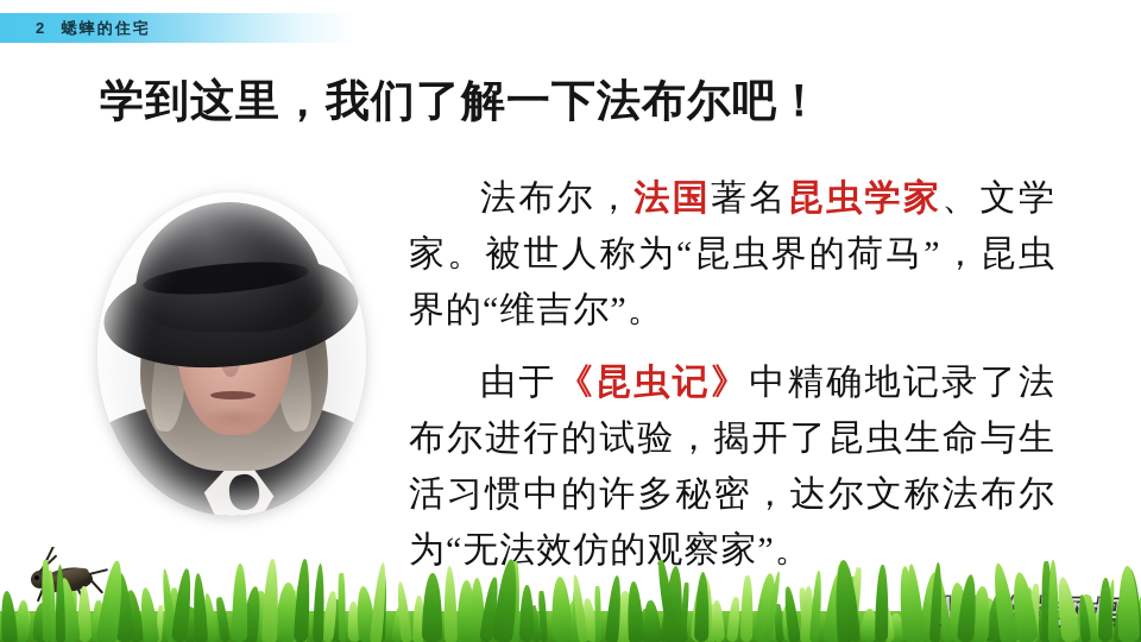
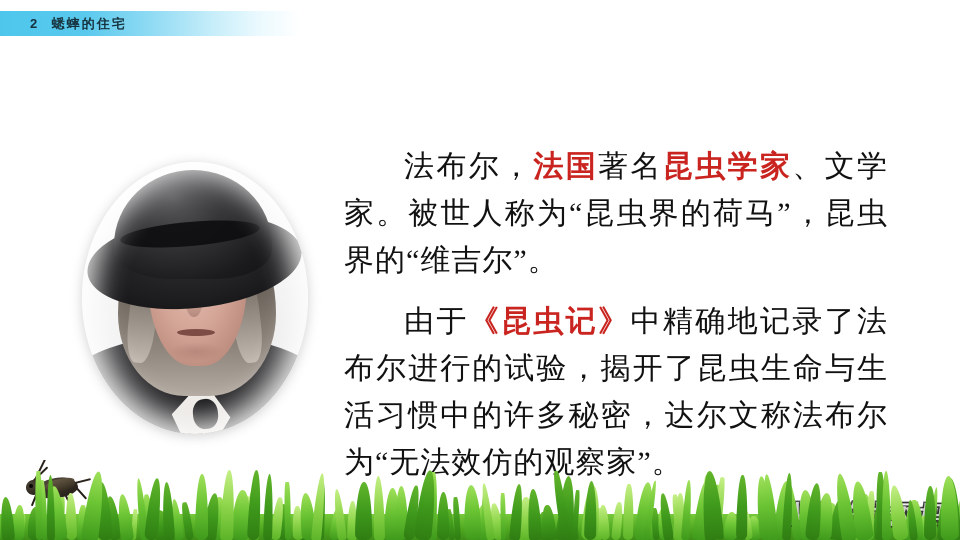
  2
  蟋蟀的住宅
- 学到这里，我们了解一下法布尔吧！
  法布尔，法国著名昆虫学家、文学家。被世人称为“昆虫界的荷马”，昆虫界的“维吉尔”。
  由于《昆虫记》中精确地记录了法布尔进行的试验，揭开了昆虫生命与生活习惯中的许多秘密，达尔文称法布尔为“无法效仿的观察家”。
